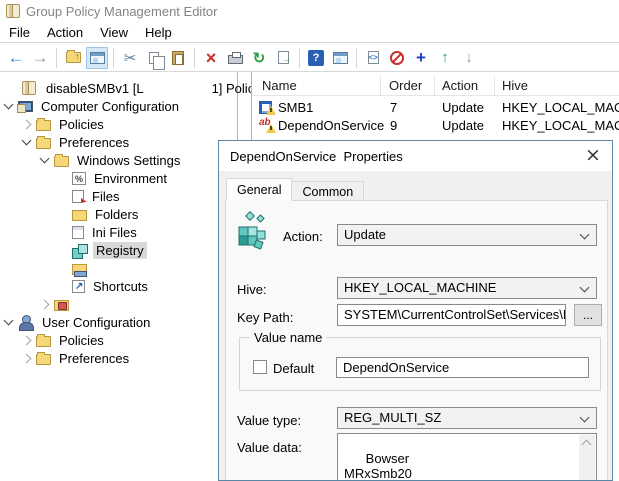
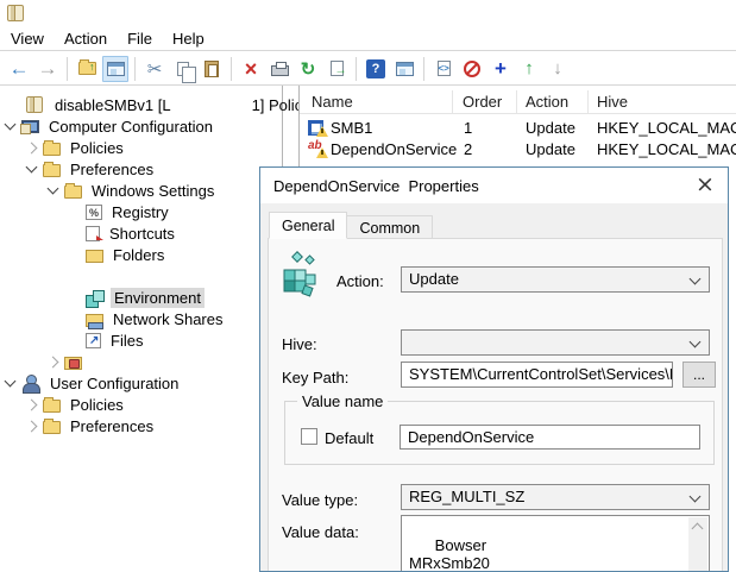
- Group Policy Management Editor
- File
+ View
  Action
- View
+ File
  Help
  ←
  →
  ↑
  ✂
  ×
  ↻
  →
  ?
  <>
  +
  ↑
  ↓
  disableSMBv1 [L
  1] Poli
  Computer Configuration
  Policies
  Preferences
  Windows Settings
  %
- Environment
+ Registry
- Files
+ Shortcuts
  Folders
- Ini Files
- Registry
+ Environment
+ Network Shares
  ↗
- Shortcuts
+ Files
  User Configuration
  Policies
  Preferences
  Name
  Order
  Action
  Hive
  SMB1
- 7
+ 1
  Update
  HKEY_LOCAL_MA
  DependOnService
- 9
+ 2
  Update
  HKEY_LOCAL_MA
  DependOnService Properties
  ×
  General
  Common
  Action:
  Update
  Hive:
- HKEY_LOCAL_MACHINE
  Key Path:
  SYSTEM\CurrentControlSet\Services\
  ...
  Value name
  Default
  DependOnService
  Value type:
  REG_MULTI_SZ
  Value data:
  Bowser
  MRxSmb20
